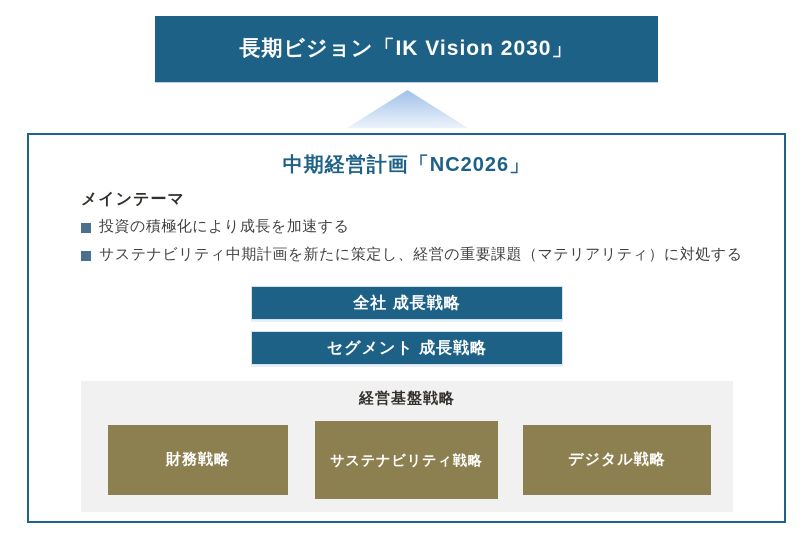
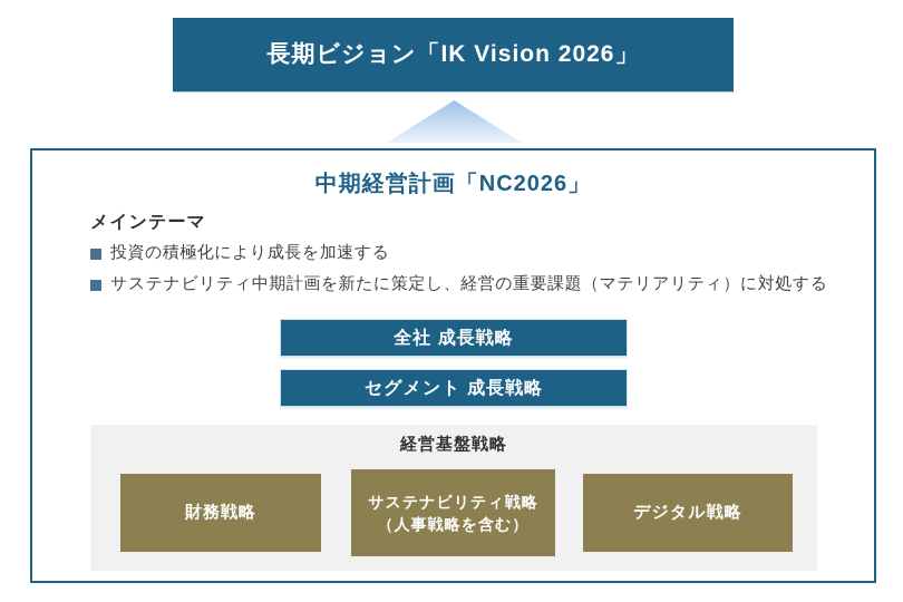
- 長期ビジョン「IK Vision 2030」
+ 長期ビジョン「IK Vision 2026」
  中期経営計画「NC2026」
  メインテーマ
  投資の積極化により成長を加速する
  サステナビリティ中期計画を新たに策定し、経営の重要課題（マテリアリティ）に対処する
  全社 成長戦略
  セグメント 成長戦略
  経営基盤戦略
  財務戦略
  サステナビリティ戦略
+ （人事戦略を含む）
  デジタル戦略
